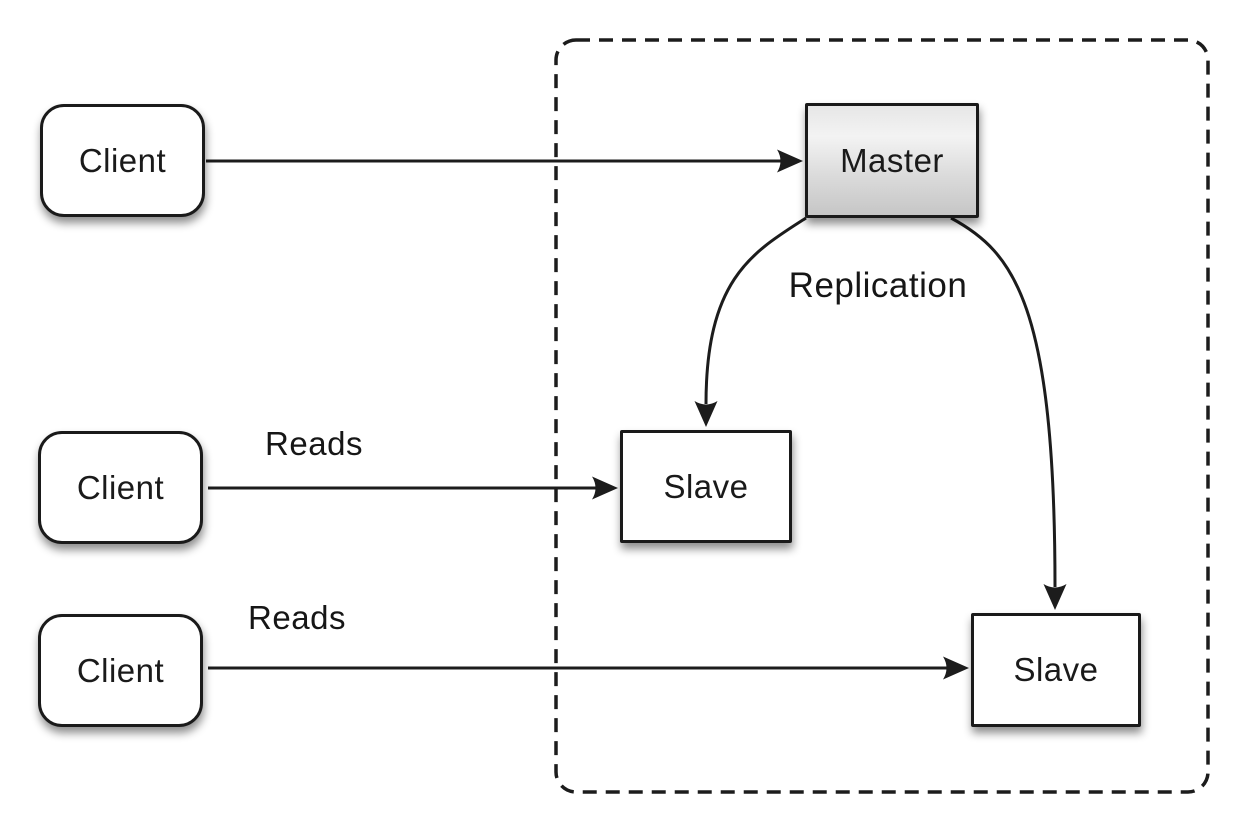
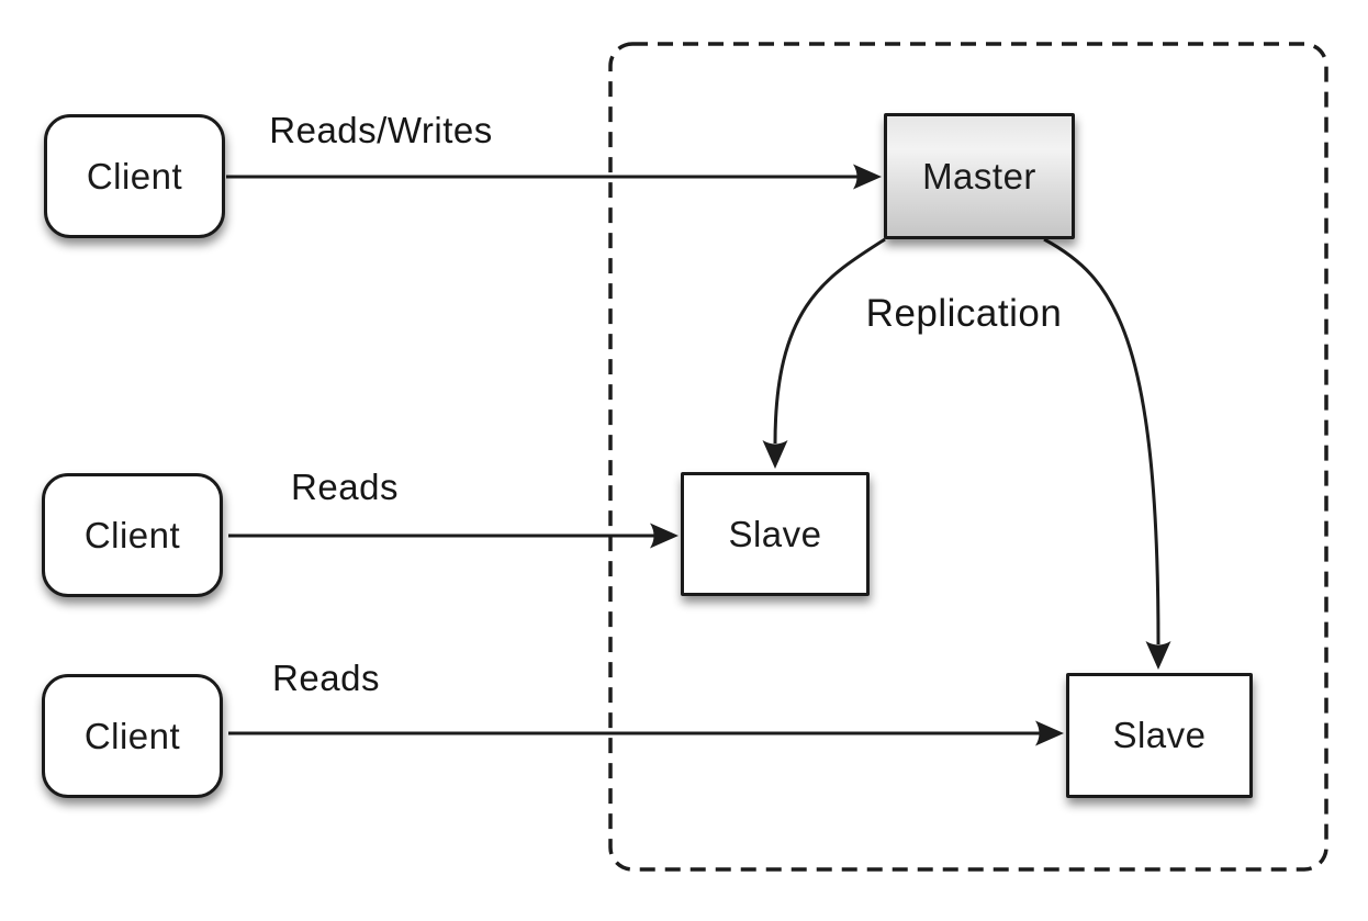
  Client
  Client
  Client
  Master
  Slave
  Slave
+ Reads/Writes
  Reads
  Reads
  Replication
